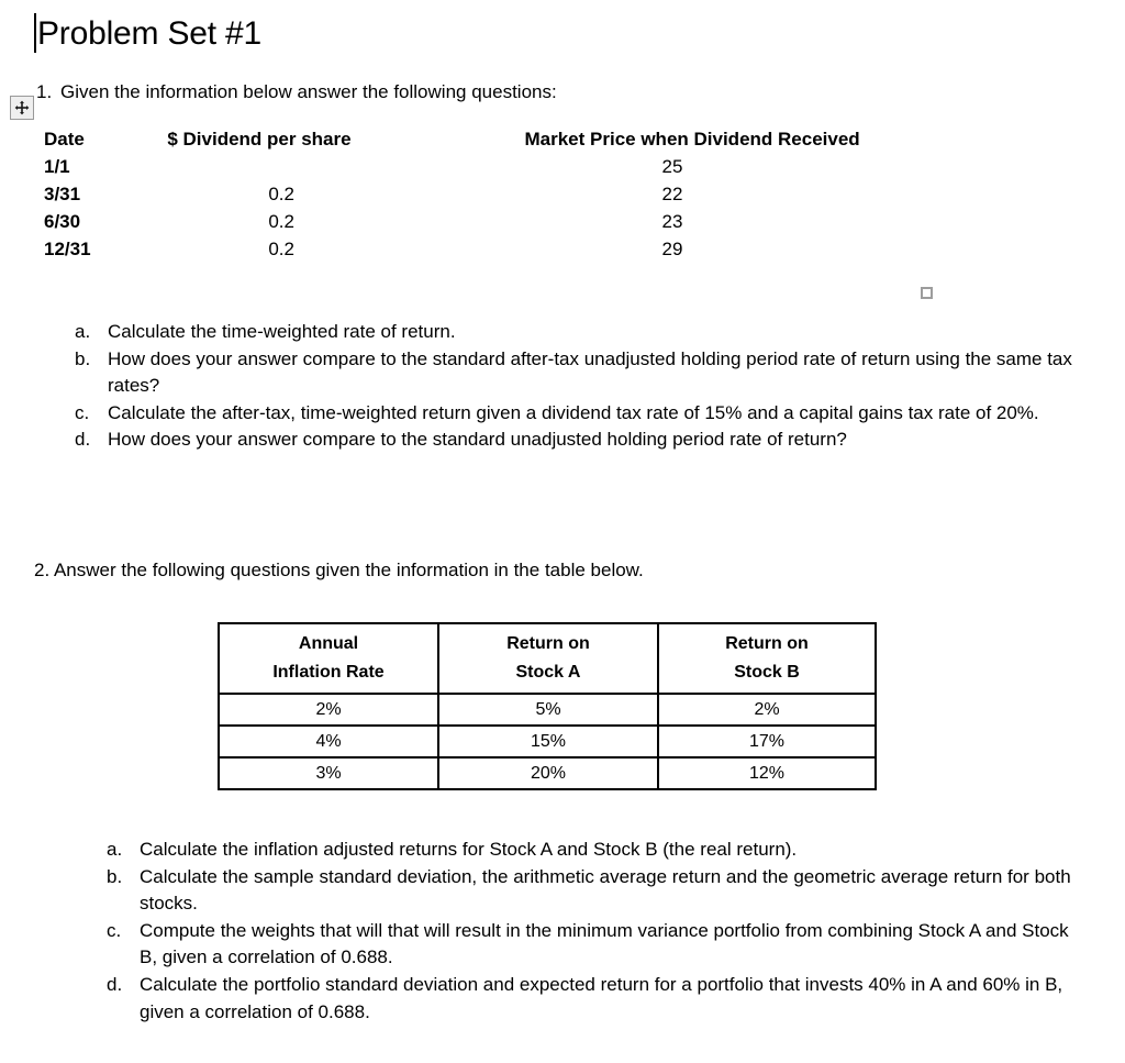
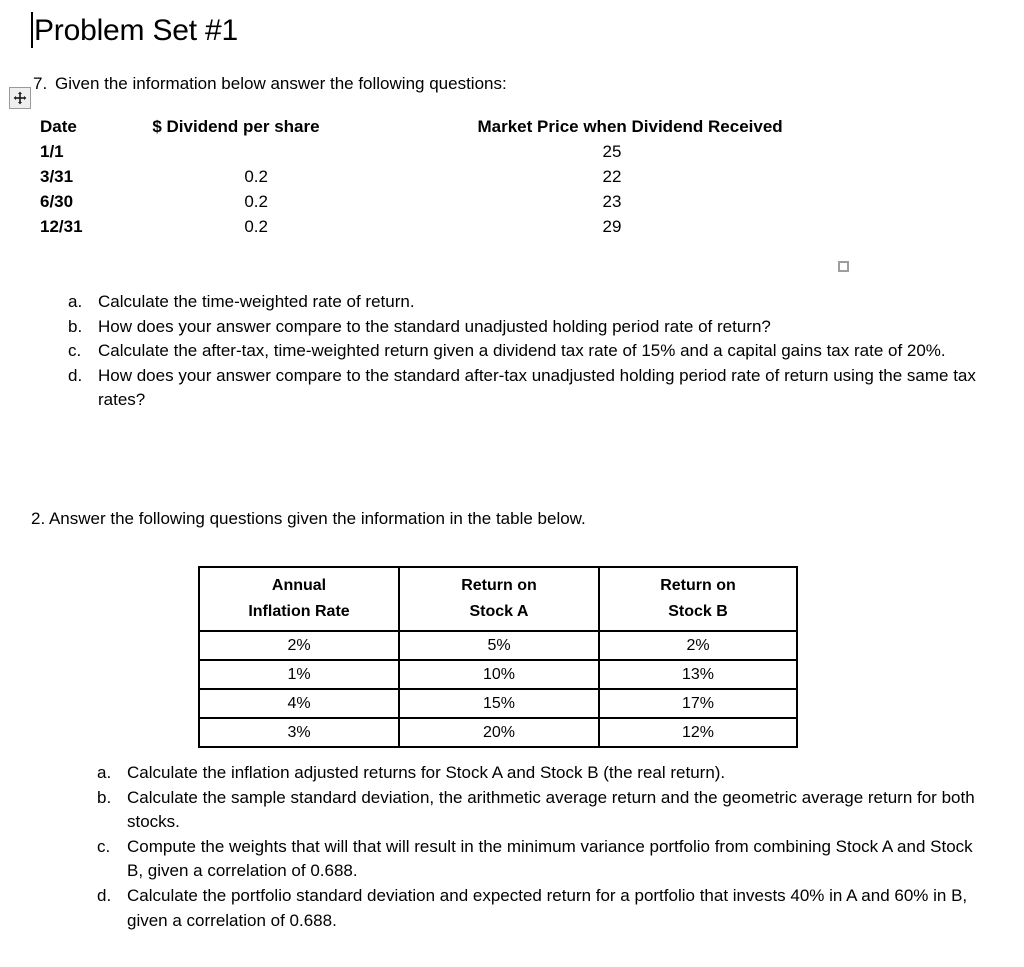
  Problem Set #1
- 1. Given the information below answer the following questions:
+ 7. Given the information below answer the following questions:
  Date	$ Dividend per share	Market Price when Dividend Received
  1/1		25
  3/31	0.2	22
  6/30	0.2	23
  12/31	0.2	29
  a.
  Calculate the time-weighted rate of return.
  b.
- How does your answer compare to the standard after-tax unadjusted holding period rate of return using the same tax rates?
+ How does your answer compare to the standard unadjusted holding period rate of return?
  c.
  Calculate the after-tax, time-weighted return given a dividend tax rate of 15% and a capital gains tax rate of 20%.
  d.
- How does your answer compare to the standard unadjusted holding period rate of return?
+ How does your answer compare to the standard after-tax unadjusted holding period rate of return using the same tax rates?
  2. Answer the following questions given the information in the table below.
  Annual Inflation Rate	Return on Stock A	Return on Stock B
  2%	5%	2%
+ 1%	10%	13%
  4%	15%	17%
  3%	20%	12%
  a.
  Calculate the inflation adjusted returns for Stock A and Stock B (the real return).
  b.
  Calculate the sample standard deviation, the arithmetic average return and the geometric average return for both stocks.
  c.
  Compute the weights that will that will result in the minimum variance portfolio from combining Stock A and Stock B, given a correlation of 0.688.
  d.
  Calculate the portfolio standard deviation and expected return for a portfolio that invests 40% in A and 60% in B, given a correlation of 0.688.
